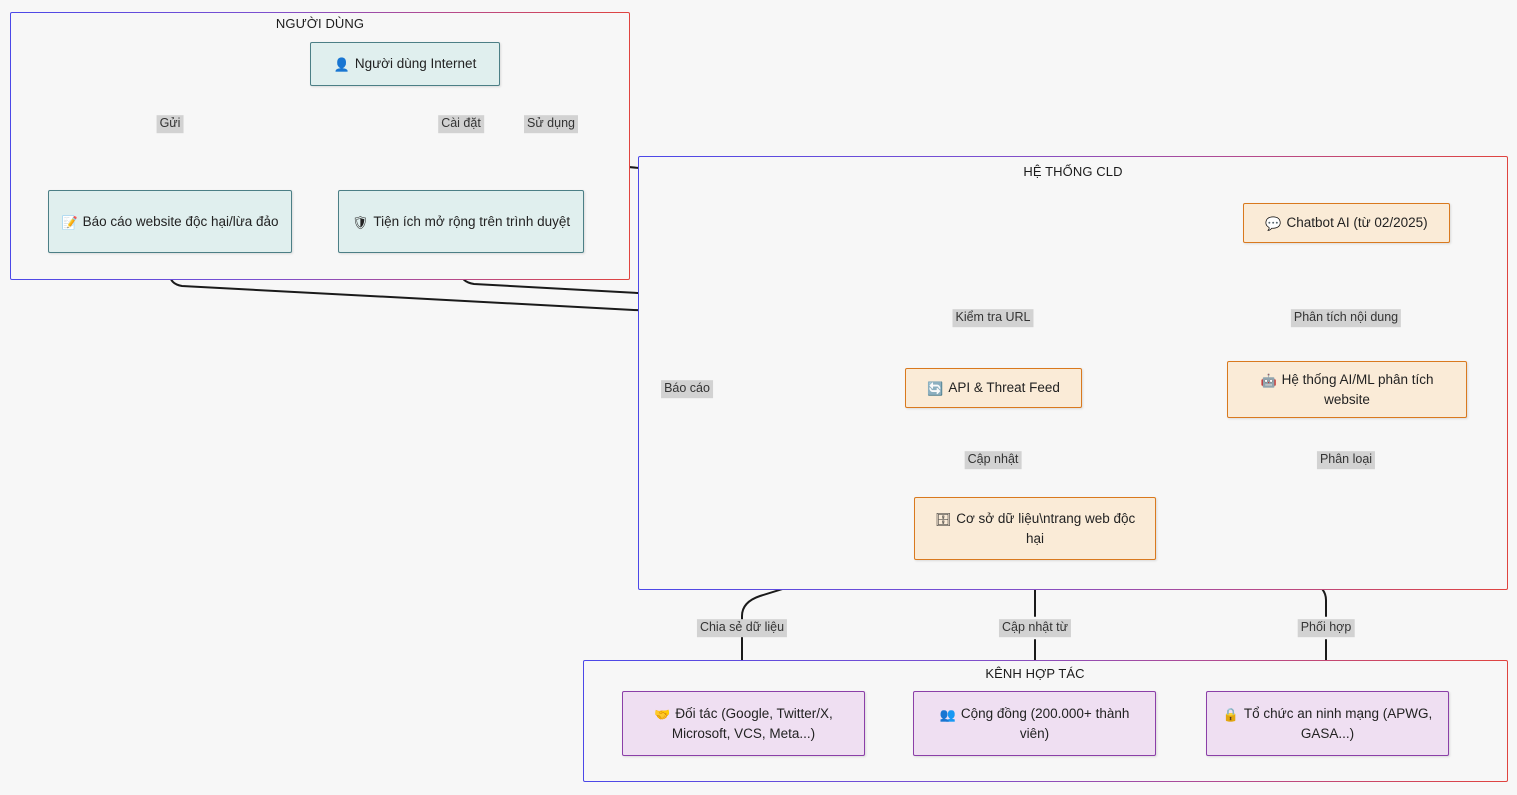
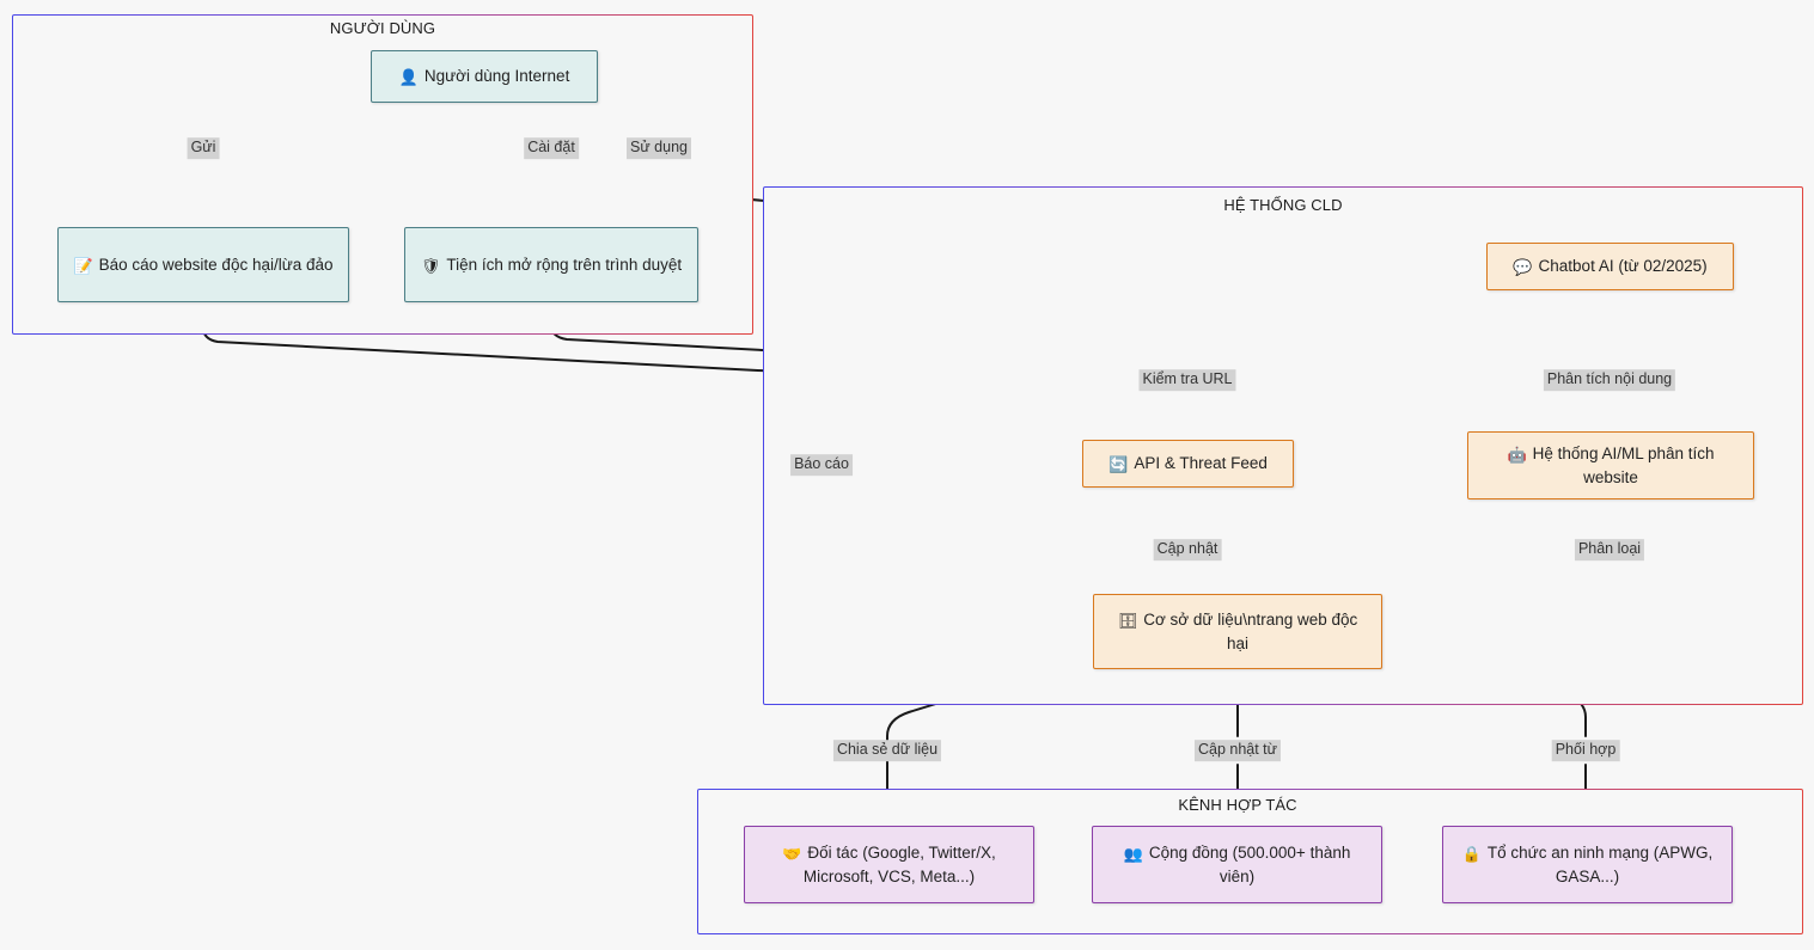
  NGƯỜI DÙNG
  HỆ THỐNG CLD
  KÊNH HỢP TÁC
  👤 Người dùng Internet
  📝 Báo cáo website độc hại/lừa đảo
  🛡 Tiện ích mở rộng trên trình duyệt
  💬 Chatbot AI (từ 02/2025)
  🔄 API & Threat Feed
  🤖 Hệ thống AI/ML phân tích website
  🗄 Cơ sở dữ liệu\ntrang web độc hại
  🤝 Đối tác (Google, Twitter/X, Microsoft, VCS, Meta...)
- 👥 Cộng đồng (200.000+ thành viên)
+ 👥 Cộng đồng (500.000+ thành viên)
  🔒 Tổ chức an ninh mạng (APWG, GASA...)
  Gửi
  Cài đặt
  Sử dụng
  Kiểm tra URL
  Phân tích nội dung
  Báo cáo
  Cập nhật
  Phân loại
  Chia sẻ dữ liệu
  Cập nhật từ
  Phối hợp
